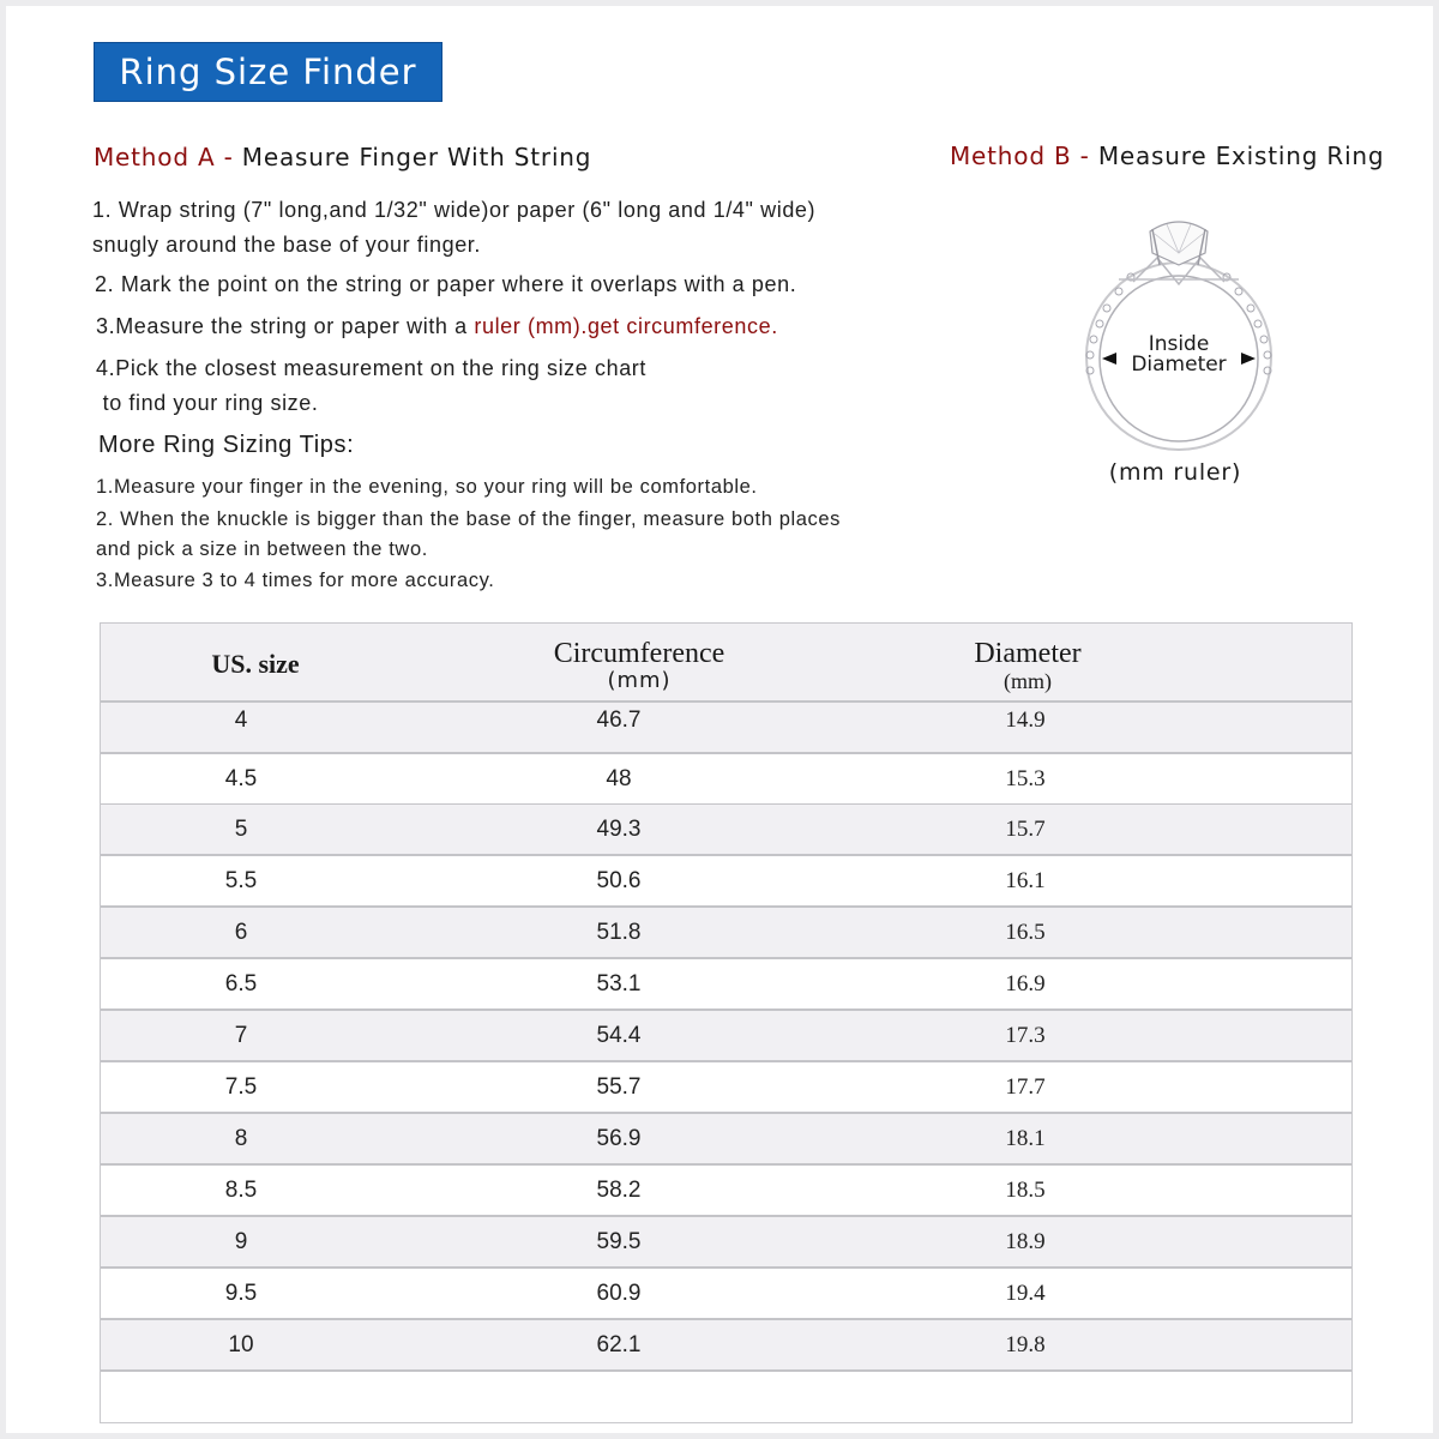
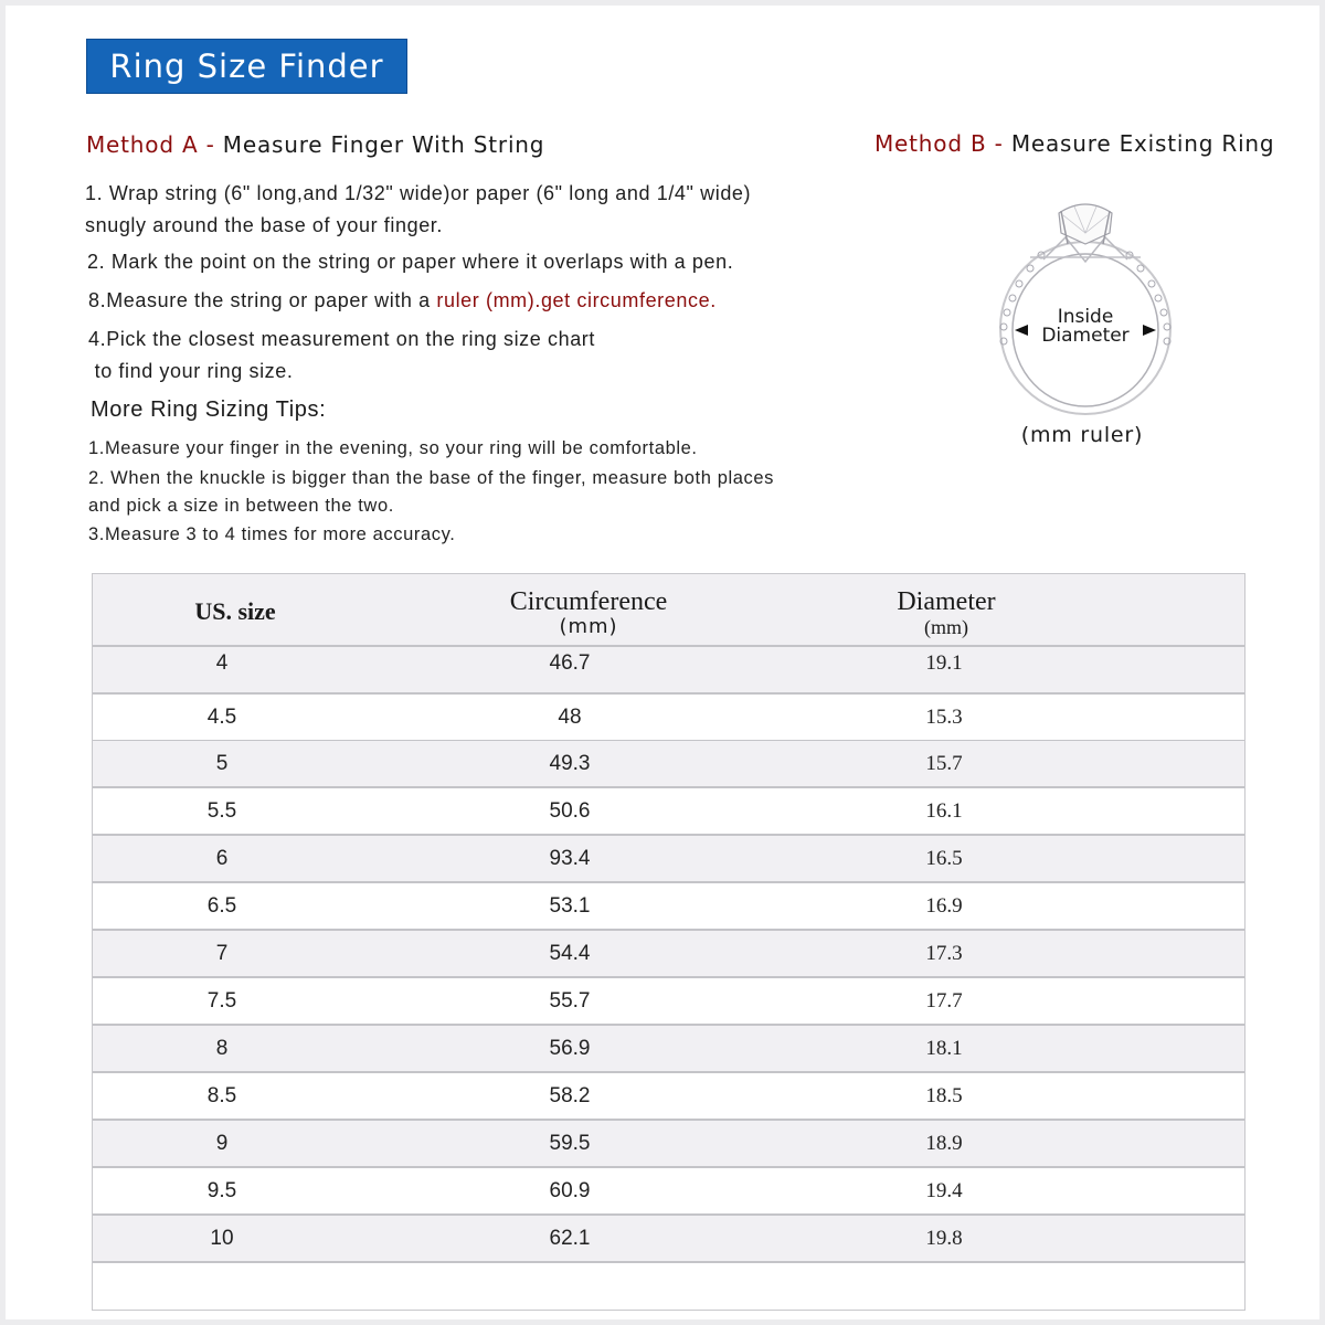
  Ring Size Finder
  Method A - Measure Finger With String
- 1. Wrap string (7" long,and 1/32" wide)or paper (6" long and 1/4" wide)
+ 1. Wrap string (6" long,and 1/32" wide)or paper (6" long and 1/4" wide)
  snugly around the base of your finger.
  2. Mark the point on the string or paper where it overlaps with a pen.
- 3.Measure the string or paper with a ruler (mm).get circumference.
+ 8.Measure the string or paper with a ruler (mm).get circumference.
  4.Pick the closest measurement on the ring size chart
  to find your ring size.
  More Ring Sizing Tips:
  1.Measure your finger in the evening, so your ring will be comfortable.
  2. When the knuckle is bigger than the base of the finger, measure both places
  and pick a size in between the two.
  3.Measure 3 to 4 times for more accuracy.
  Method B - Measure Existing Ring
  Inside
  Diameter
  (mm ruler)
  US. size
  Circumference
  (mm)
  Diameter
  (mm)
  4
  46.7
- 14.9
+ 19.1
  4.5
  48
  15.3
  5
  49.3
  15.7
  5.5
  50.6
  16.1
  6
- 51.8
+ 93.4
  16.5
  6.5
  53.1
  16.9
  7
  54.4
  17.3
  7.5
  55.7
  17.7
  8
  56.9
  18.1
  8.5
  58.2
  18.5
  9
  59.5
  18.9
  9.5
  60.9
  19.4
  10
  62.1
  19.8
